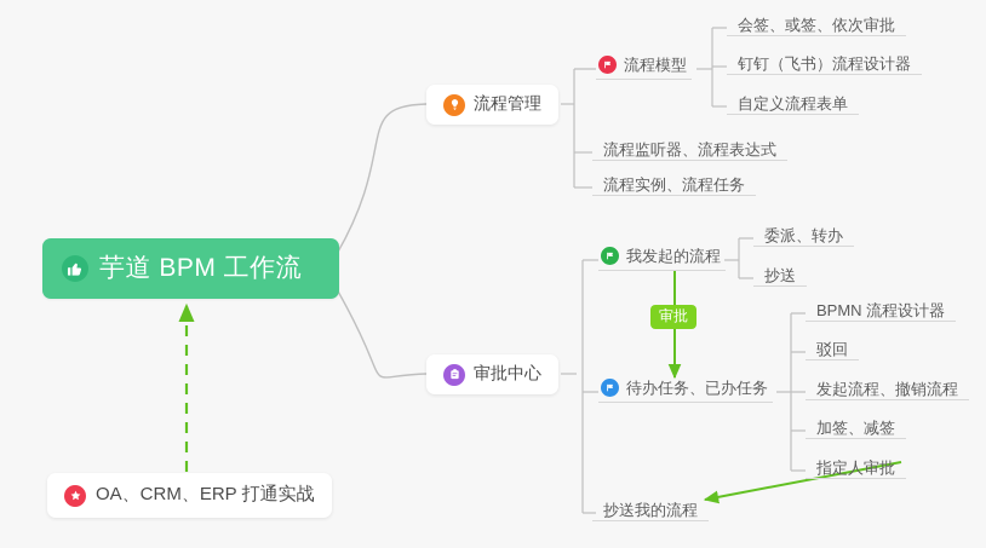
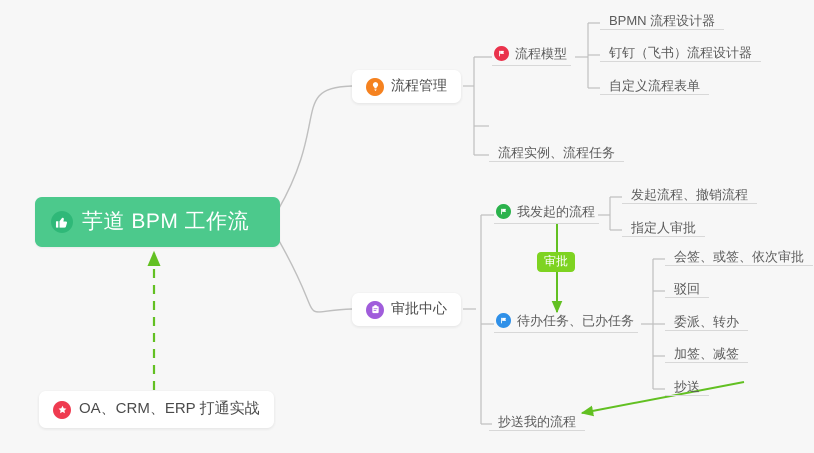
  芋道 BPM 工作流
  流程管理
  审批中心
  流程模型
- 流程监听器、流程表达式
  流程实例、流程任务
- 会签、或签、依次审批
+ BPMN 流程设计器
  钉钉（飞书）流程设计器
  自定义流程表单
  我发起的流程
  待办任务、已办任务
  抄送我的流程
- 委派、转办
+ 发起流程、撤销流程
- 抄送
+ 指定人审批
- BPMN 流程设计器
+ 会签、或签、依次审批
  驳回
- 发起流程、撤销流程
+ 委派、转办
  加签、减签
- 指定人审批
+ 抄送
  审批
  OA、CRM、ERP 打通实战
